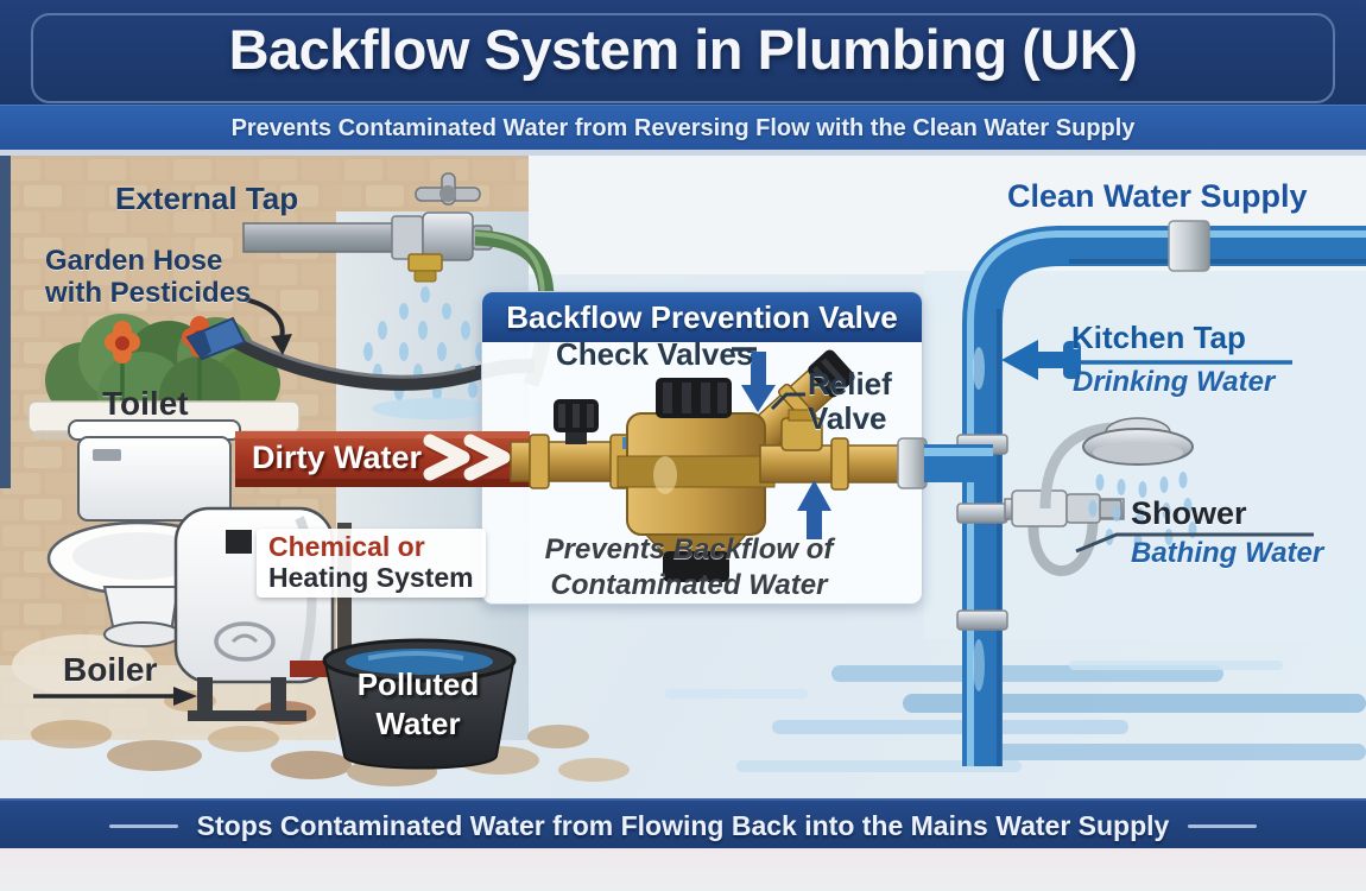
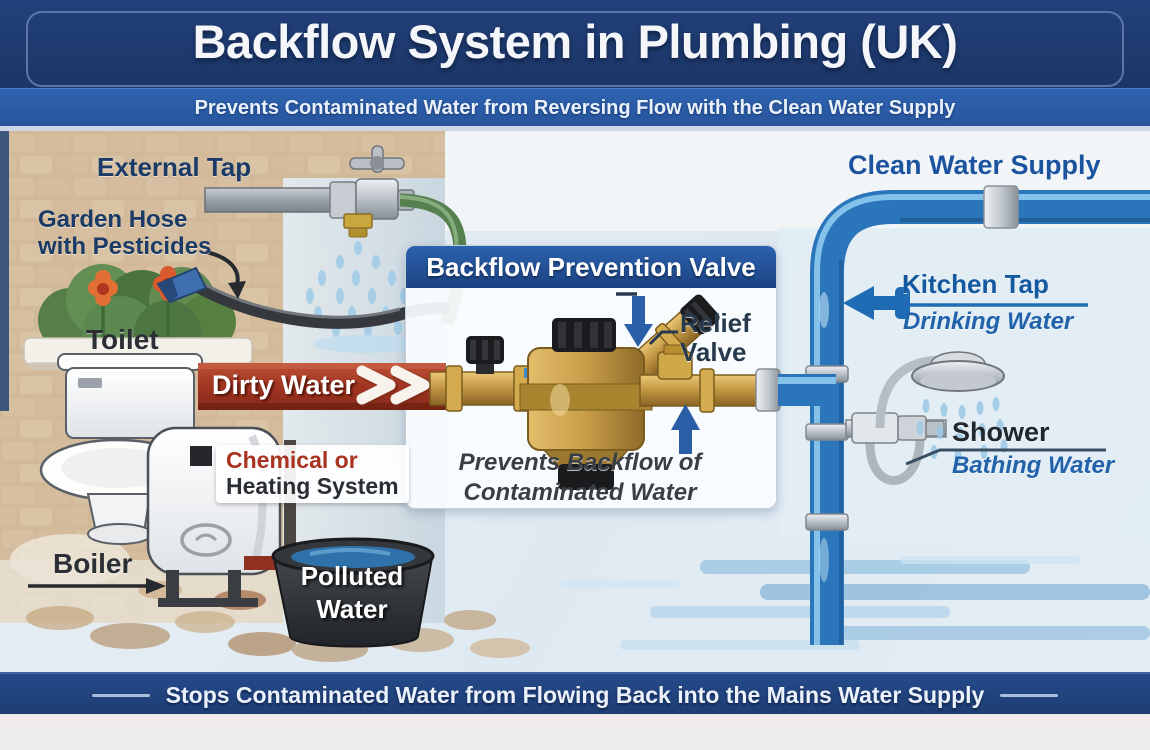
  Backflow System in Plumbing (UK)
  Prevents Contaminated Water from Reversing Flow with the Clean Water Supply
  Backflow Prevention Valve
  External Tap
  Garden Hose
  with Pesticides
  Toilet
  Dirty Water
  Chemical or
  Heating System
  Boiler
  Polluted
  Water
- Check Valves
  Relief
  Valve
  Prevents Backflow of
  Contaminated Water
  Clean Water Supply
  Kitchen Tap
  Drinking Water
  Shower
  Bathing Water
  Stops Contaminated Water from Flowing Back into the Mains Water Supply
